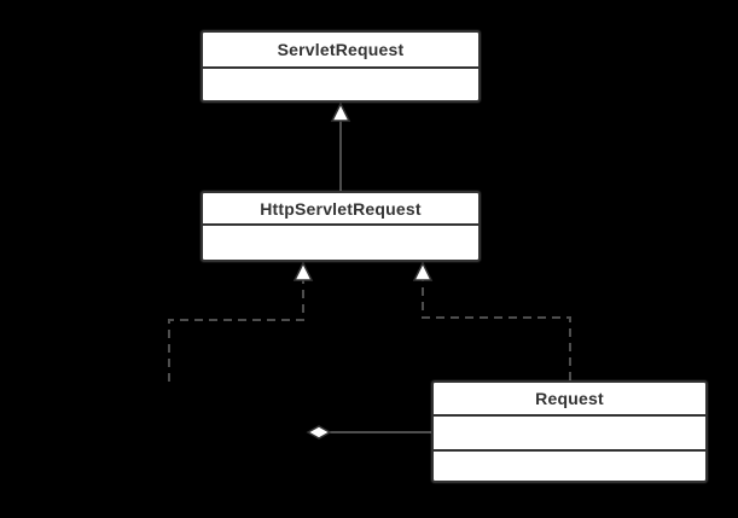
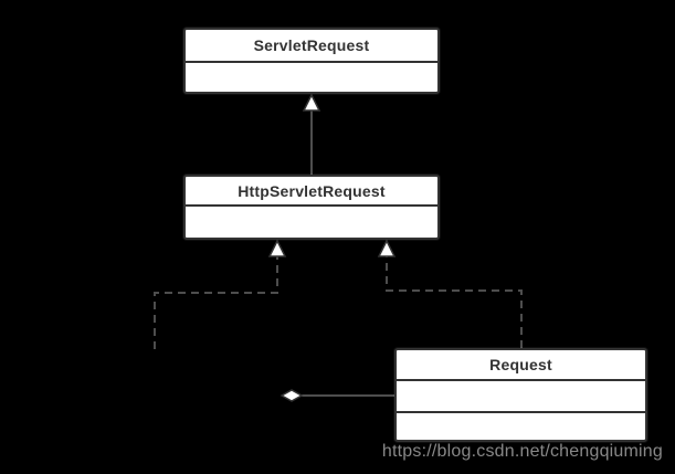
  ServletRequest
  HttpServletRequest
  Request
+ https://blog.csdn.net/chengqiuming
